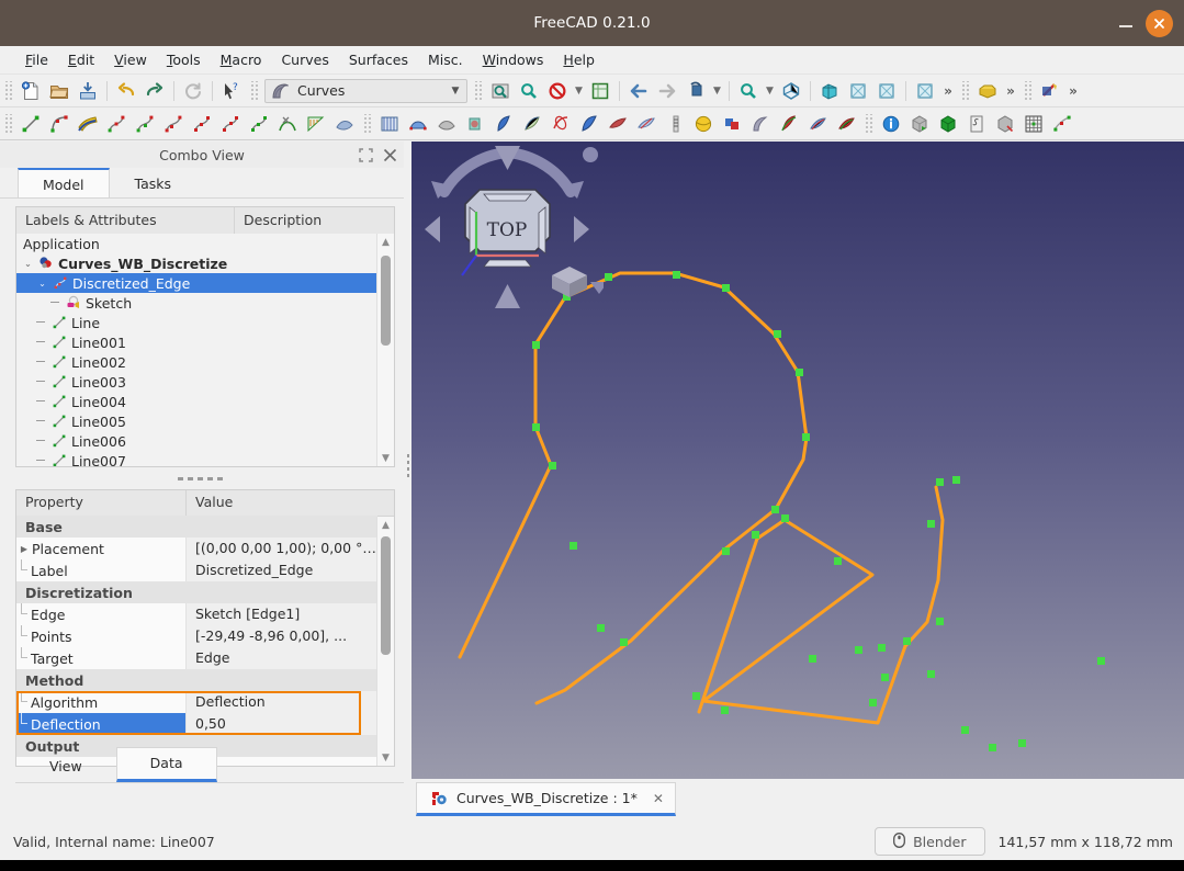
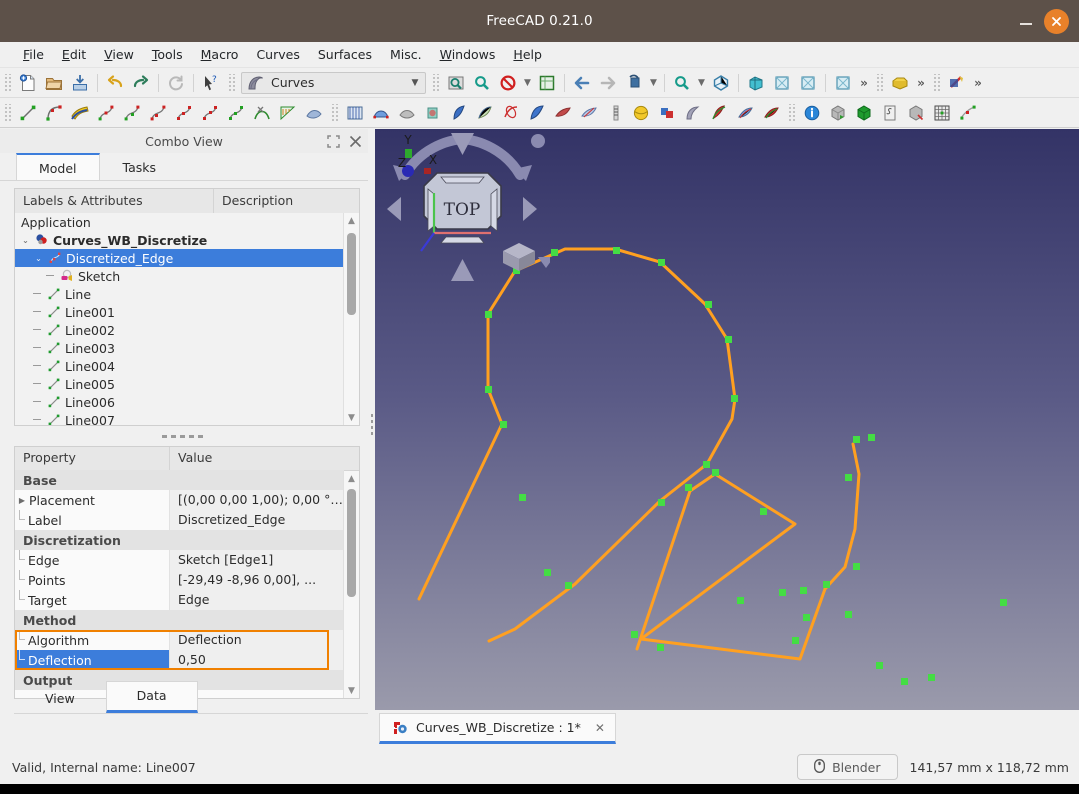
  FreeCAD 0.21.0
  File
  Edit
  View
  Tools
  Macro
  Curves
  Surfaces
  Misc.
  Windows
  Help
  ?
  Curves
  ▼
  ▼
  ▼
  ▼
  »
  »
  »
  Combo View
  Model
  Tasks
  Labels & Attributes
  Description
  Application
  ⌄
  Curves_WB_Discretize
  ⌄
  Discretized_Edge
  Sketch
  Line
  Line001
  Line002
  Line003
  Line004
  Line005
  Line006
  Line007
  ▲
  ▼
  Property
  Value
  Base
  ▶
  Placement
  [(0,00 0,00 1,00); 0,00 °; .
  Label
  Discretized_Edge
  Discretization
  Edge
  Sketch [Edge1]
  Points
  [-29,49 -8,96 0,00], ...
  Target
  Edge
  Method
  Algorithm
  Deflection
  Deflection
  0,50
  Output
  ▲
  ▼
  View
  Data
  TOP
+ Y
+ Z
+ X
  Curves_WB_Discretize : 1*
  ✕
  Valid, Internal name: Line007
  Blender
  141,57 mm x 118,72 mm
